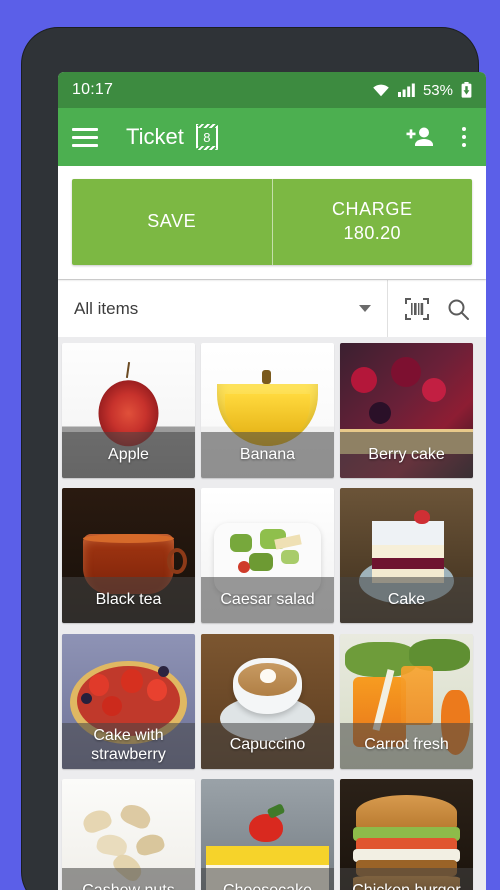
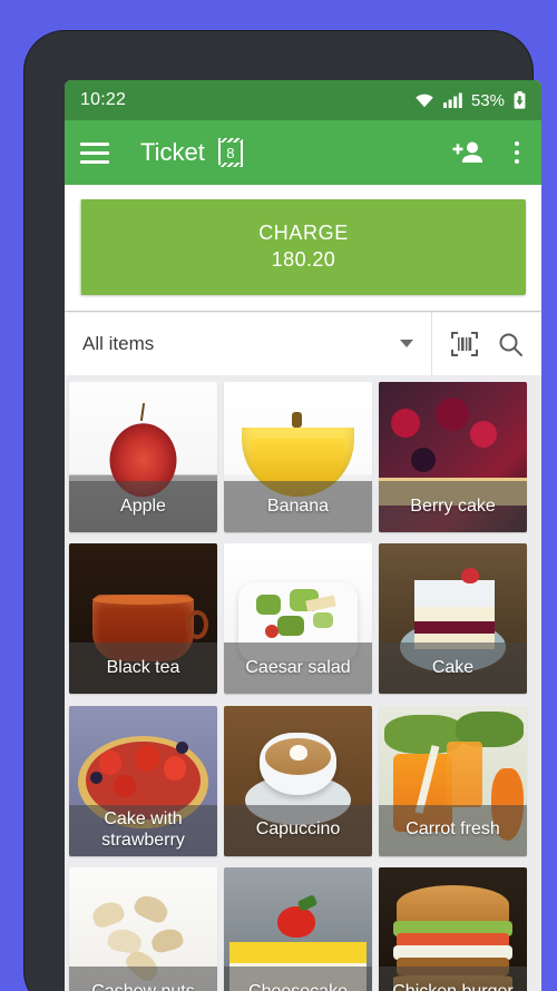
- 10:17
+ 10:22
  53%
  Ticket
  8
- SAVE
  CHARGE
  180.20
  All items
  Apple
  Banana
  Berry cake
  Black tea
  Caesar salad
  Cake
  Cake with strawberry
  Capuccino
  Carrot fresh
